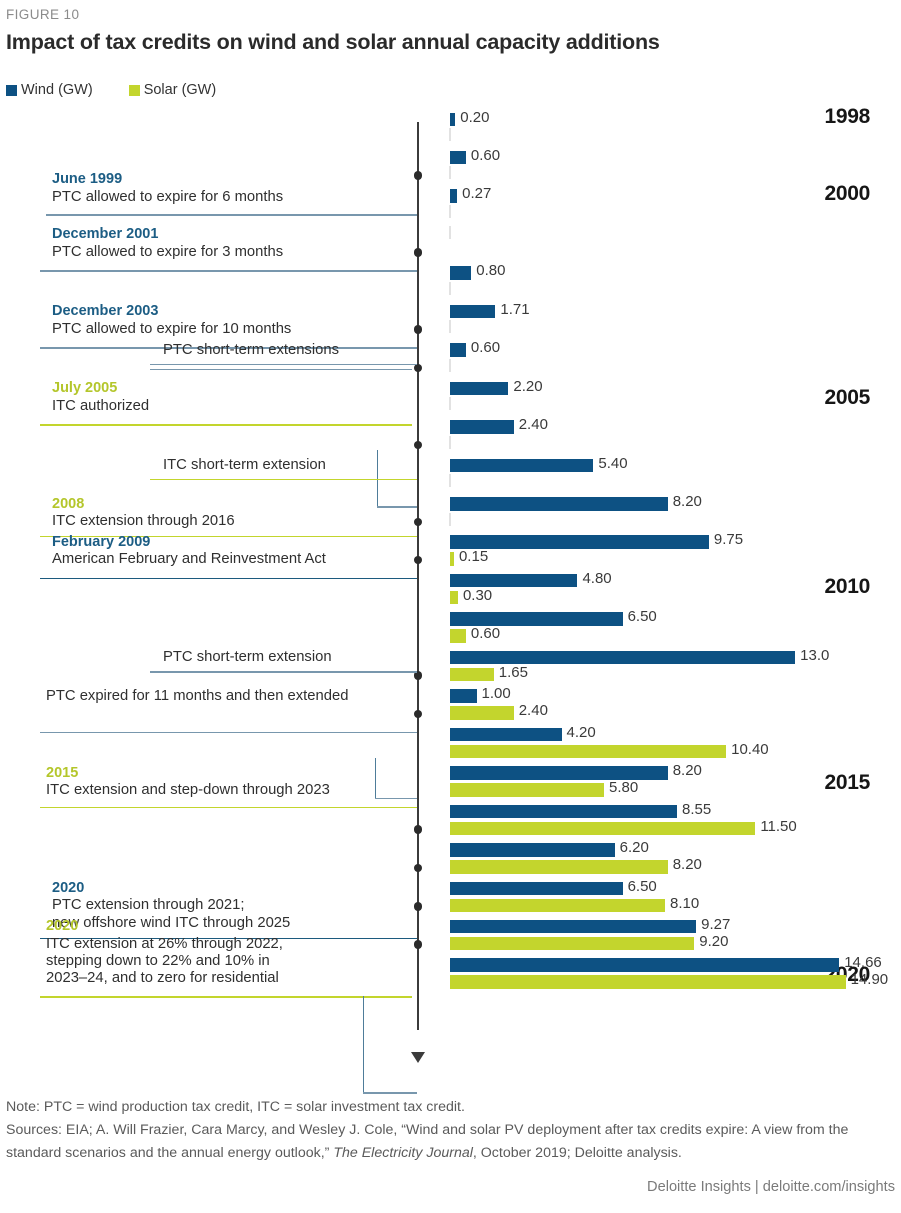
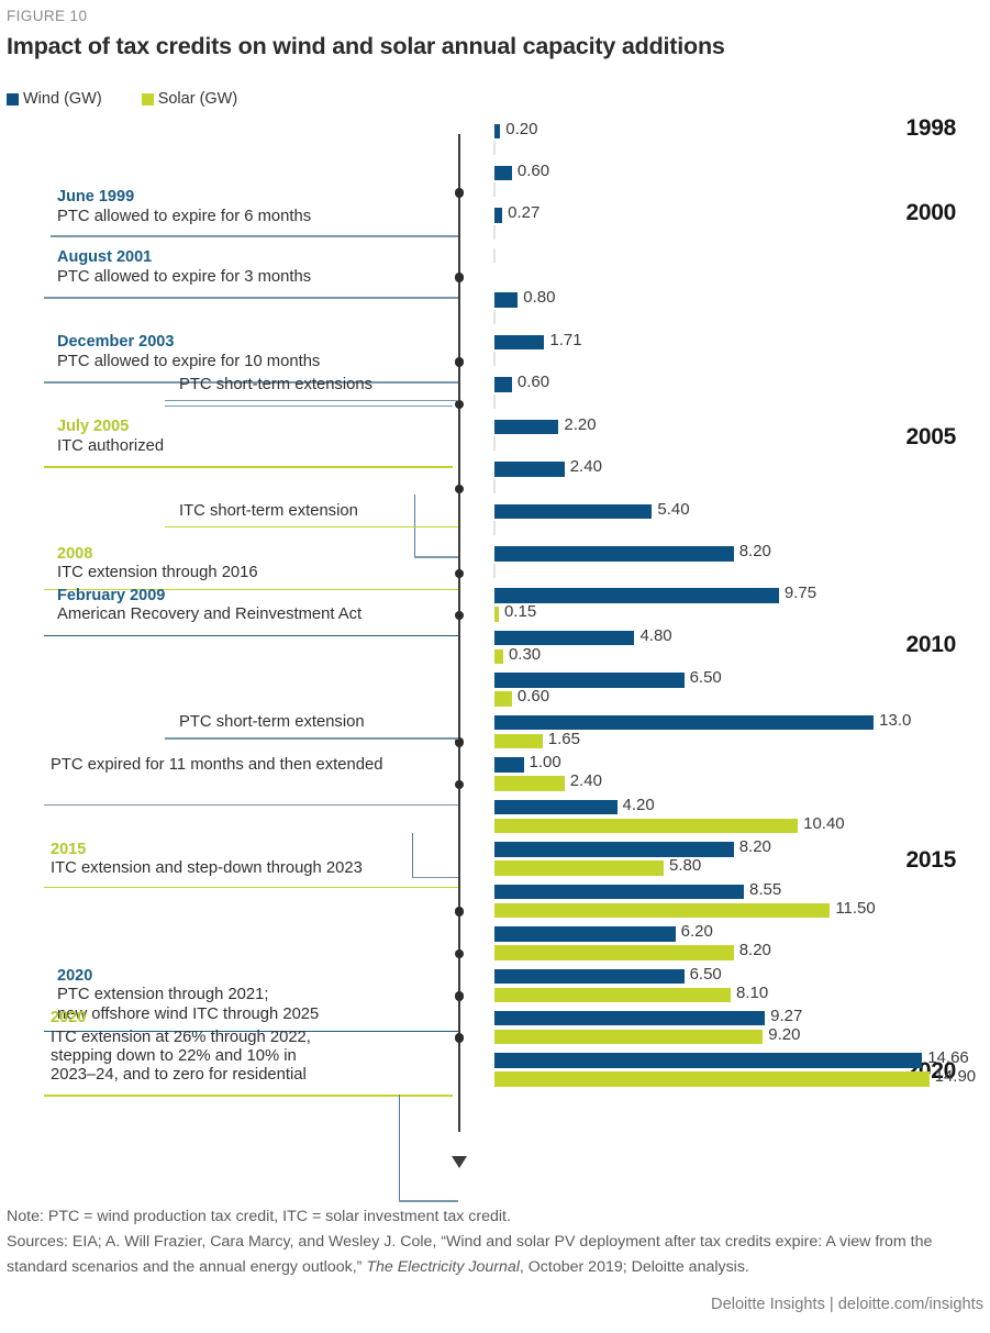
  FIGURE 10
  Impact of tax credits on wind and solar annual capacity additions
  Wind (GW)
  Solar (GW)
  1998
  2000
  2005
  2010
  2015
  2020
  0.20
  0.60
  0.27
  0.80
  1.71
  0.60
  2.20
  2.40
  5.40
  8.20
  9.75
  0.15
  4.80
  0.30
  6.50
  0.60
  13.0
  1.65
  1.00
  2.40
  4.20
  10.40
  8.20
  5.80
  8.55
  11.50
  6.20
  8.20
  6.50
  8.10
  9.27
  9.20
  14.66
  14.90
  June 1999
  PTC allowed to expire for 6 months
- December 2001
+ August 2001
  PTC allowed to expire for 3 months
  December 2003
  PTC allowed to expire for 10 months
  PTC short-term extensions
  July 2005
  ITC authorized
  ITC short-term extension
  2008
  ITC extension through 2016
  February 2009
- American February and Reinvestment Act
+ American Recovery and Reinvestment Act
  PTC short-term extension
  PTC expired for 11 months and then extended
  2015
  ITC extension and step-down through 2023
  2020
  PTC extension through 2021;
  new offshore wind ITC through 2025
  2020
  ITC extension at 26% through 2022,
  stepping down to 22% and 10% in
  2023–24, and to zero for residential
  Note: PTC = wind production tax credit, ITC = solar investment tax credit.
  Sources: EIA; A. Will Frazier, Cara Marcy, and Wesley J. Cole, “Wind and solar PV deployment after tax credits expire: A view from the standard scenarios and the annual energy outlook,” The Electricity Journal, October 2019; Deloitte analysis.
  Deloitte Insights | deloitte.com/insights
